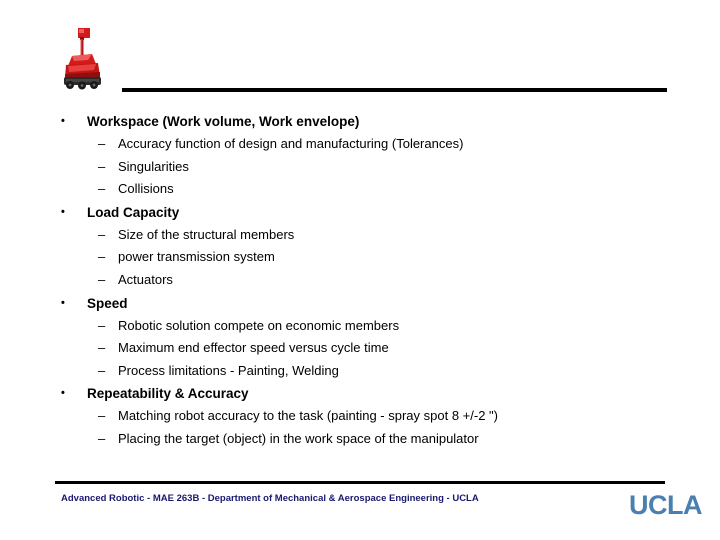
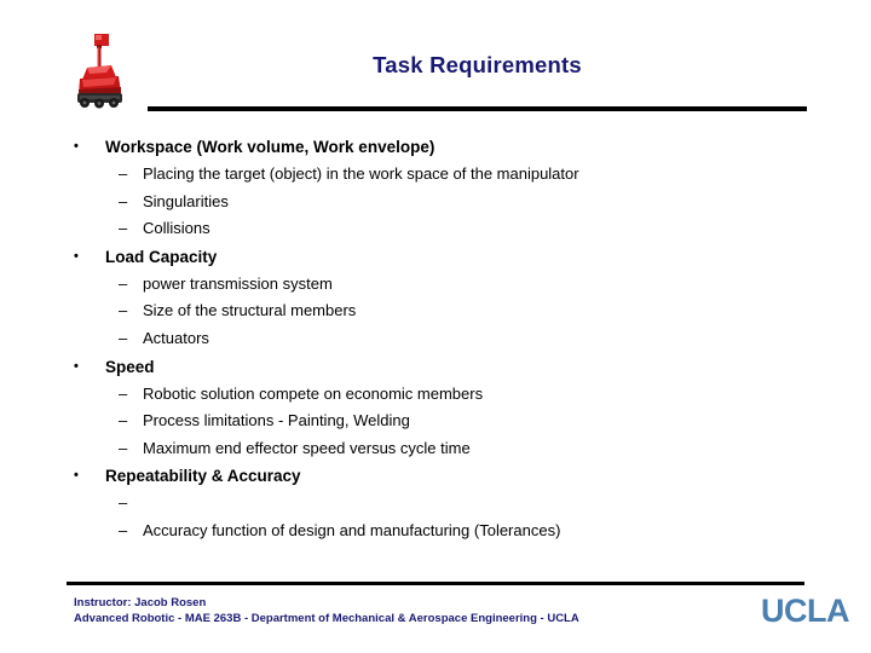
+ Task Requirements
  •
  Workspace (Work volume, Work envelope)
  –
- Accuracy function of design and manufacturing (Tolerances)
+ Placing the target (object) in the work space of the manipulator
  –
  Singularities
  –
  Collisions
  •
  Load Capacity
  –
- Size of the structural members
+ power transmission system
  –
- power transmission system
+ Size of the structural members
  –
  Actuators
  •
  Speed
  –
  Robotic solution compete on economic members
  –
- Maximum end effector speed versus cycle time
+ Process limitations - Painting, Welding
  –
- Process limitations - Painting, Welding
+ Maximum end effector speed versus cycle time
  •
  Repeatability & Accuracy
  –
- Matching robot accuracy to the task (painting - spray spot 8 +/-2 ")
  –
- Placing the target (object) in the work space of the manipulator
+ Accuracy function of design and manufacturing (Tolerances)
+ Instructor: Jacob Rosen
  Advanced Robotic - MAE 263B - Department of Mechanical & Aerospace Engineering - UCLA
  UCLA
